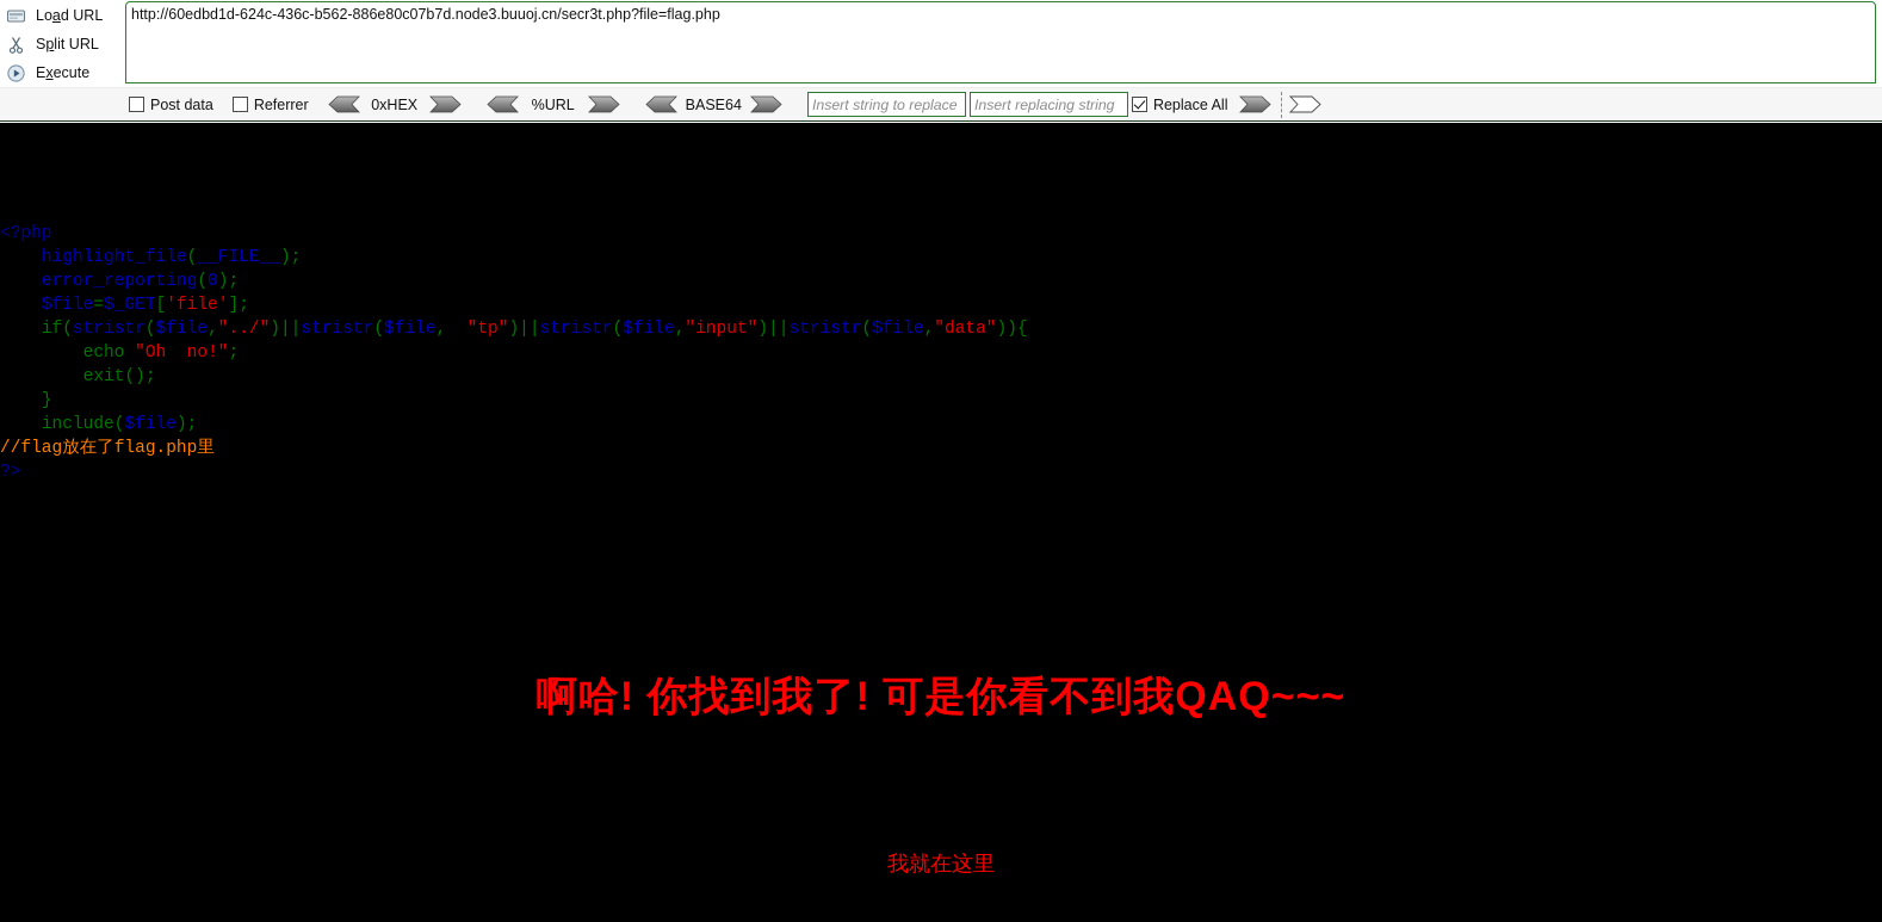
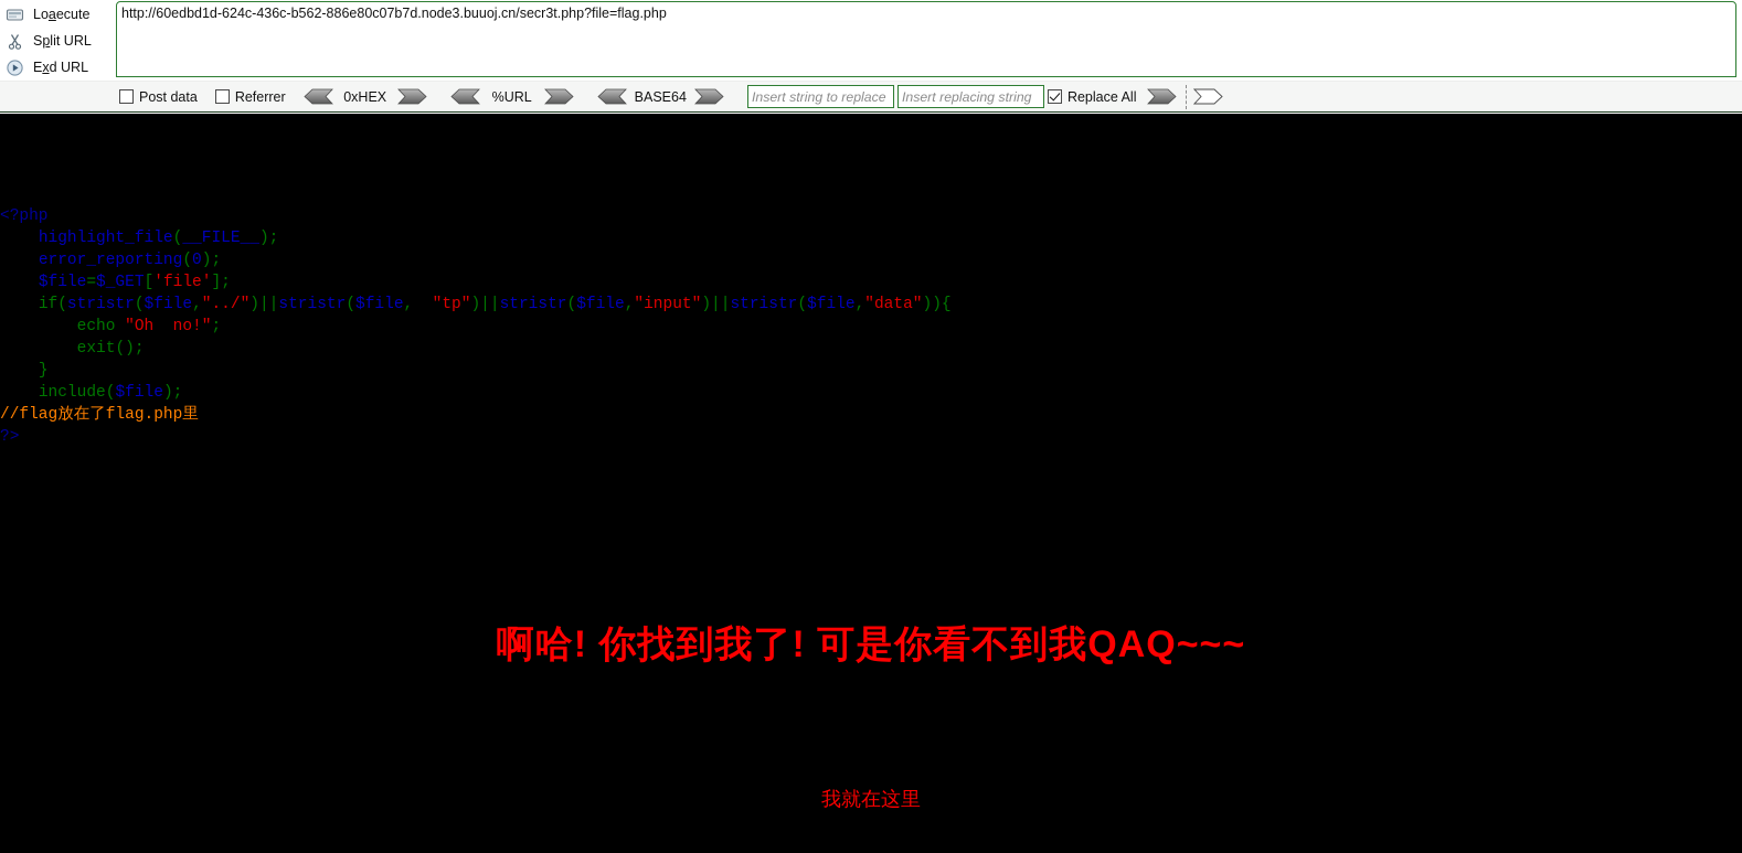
- Load URL
+ Loaecute
  Split URL
- Execute
+ Exd URL
  http://60edbd1d-624c-436c-b562-886e80c07b7d.node3.buuoj.cn/secr3t.php?file=flag.php
  Post data
  Referrer
  0xHEX
  %URL
  BASE64
  Insert string to replace
  Insert replacing string
  Replace All
  <?php highlight_file(__FILE__); error_reporting(0); $file=$_GET['file']; if(stristr($file,"../")||stristr($file, "tp")||stristr($file,"input")||stristr($file,"data")){ echo "Oh no!"; exit(); } include($file); //flag放在了flag.php里 ?>
  啊哈! 你找到我了! 可是你看不到我QAQ~~~
  我就在这里
